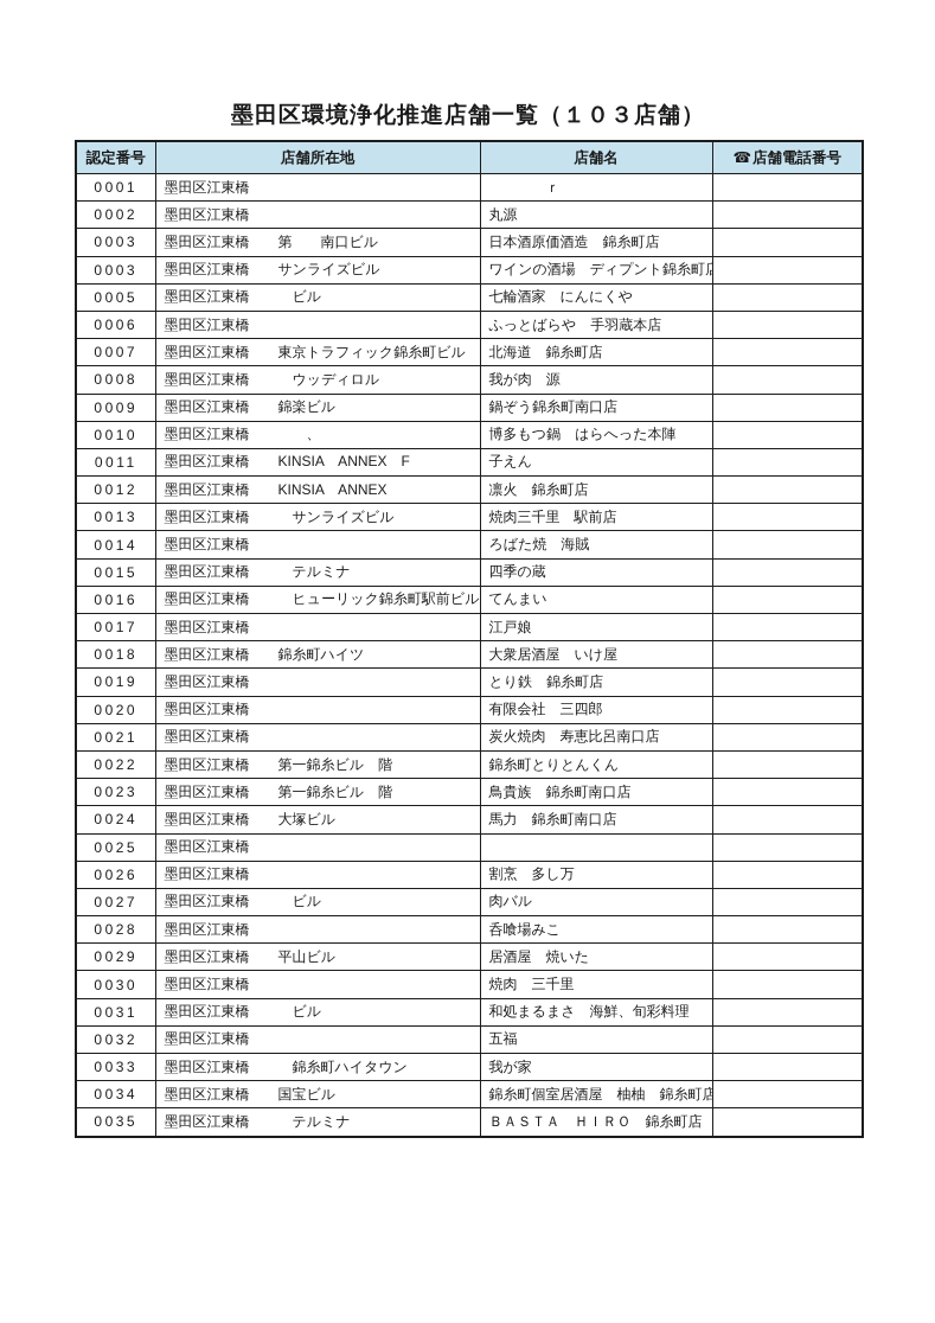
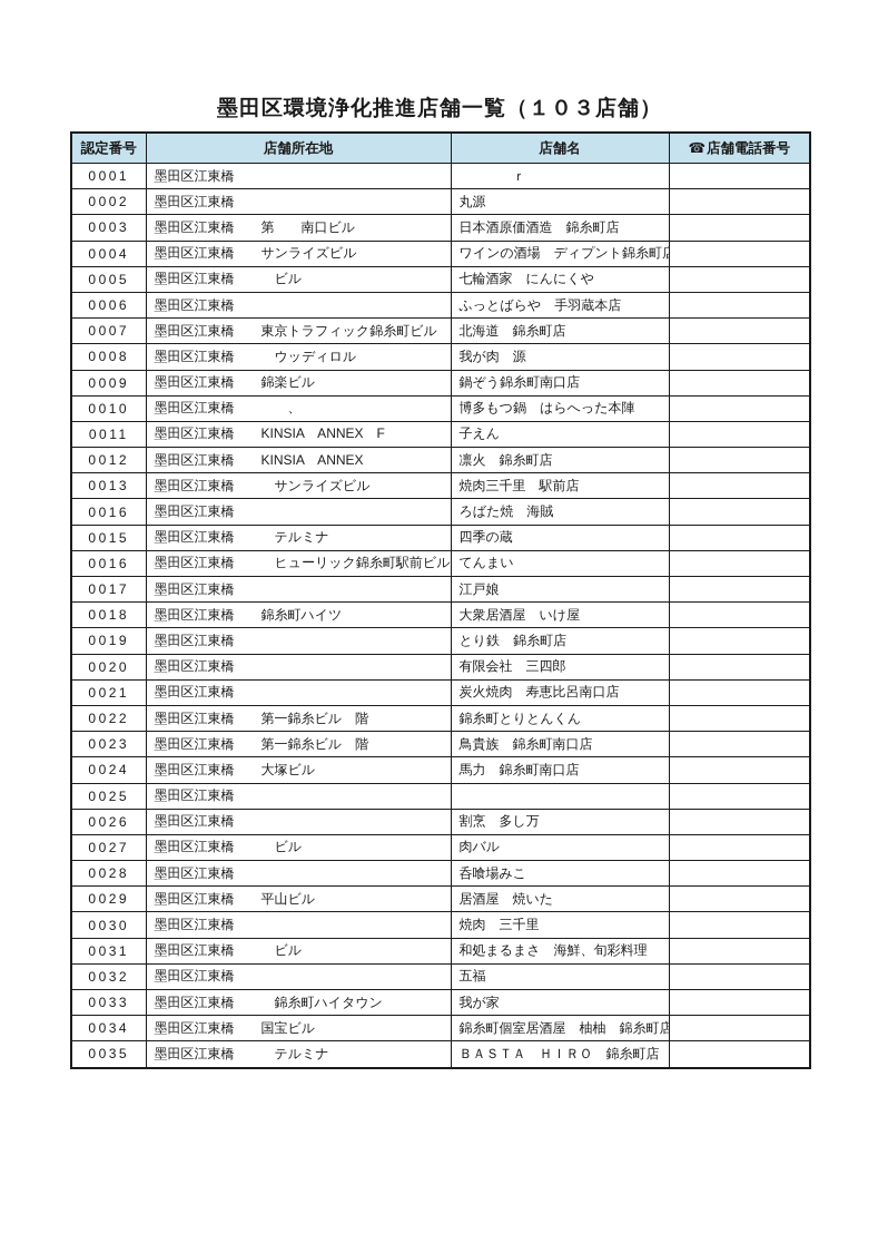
  墨田区環境浄化推進店舗一覧（１０３店舗）
  認定番号	店舗所在地	店舗名	☎店舗電話番号
  0001	墨田区江東橋	ｒ
  0002	墨田区江東橋	丸源
  0003	墨田区江東橋 第 南口ビル	日本酒原価酒造 錦糸町店
- 0003	墨田区江東橋 サンライズビル	ワインの酒場 ディプント錦糸町
+ 0004	墨田区江東橋 サンライズビル	ワインの酒場 ディプント錦糸町
  0005	墨田区江東橋 ビル	七輪酒家 にんにくや
  0006	墨田区江東橋	ふっとばらや 手羽蔵本店
  0007	墨田区江東橋 東京トラフィック錦糸町ビル	北海道 錦糸町店
  0008	墨田区江東橋 ウッディロル	我が肉 源
  0009	墨田区江東橋 錦楽ビル	鍋ぞう錦糸町南口店
  0010	墨田区江東橋 、	博多もつ鍋 はらへった本陣
  0011	墨田区江東橋 KINSIA ANNEX F	子えん
  0012	墨田区江東橋 KINSIA ANNEX	凛火 錦糸町店
  0013	墨田区江東橋 サンライズビル	焼肉三千里 駅前店
- 0014	墨田区江東橋	ろばた焼 海賊
+ 0016	墨田区江東橋	ろばた焼 海賊
  0015	墨田区江東橋 テルミナ	四季の蔵
  0016	墨田区江東橋 ヒューリック錦糸町駅前ビル	てんまい
  0017	墨田区江東橋	江戸娘
  0018	墨田区江東橋 錦糸町ハイツ	大衆居酒屋 いけ屋
  0019	墨田区江東橋	とり鉄 錦糸町店
  0020	墨田区江東橋	有限会社 三四郎
  0021	墨田区江東橋	炭火焼肉 寿恵比呂南口店
  0022	墨田区江東橋 第一錦糸ビル 階	錦糸町とりとんくん
  0023	墨田区江東橋 第一錦糸ビル 階	鳥貴族 錦糸町南口店
  0024	墨田区江東橋 大塚ビル	馬力 錦糸町南口店
  0025	墨田区江東橋
  0026	墨田区江東橋	割烹 多し万
  0027	墨田区江東橋 ビル	肉バル
  0028	墨田区江東橋	呑喰場みこ
  0029	墨田区江東橋 平山ビル	居酒屋 焼いた
  0030	墨田区江東橋	焼肉 三千里
  0031	墨田区江東橋 ビル	和処まるまさ 海鮮、旬彩料理
  0032	墨田区江東橋	五福
  0033	墨田区江東橋 錦糸町ハイタウン	我が家
  0034	墨田区江東橋 国宝ビル	錦糸町個室居酒屋 柚柚 錦糸町店
  0035	墨田区江東橋 テルミナ	ＢＡＳＴＡ ＨＩＲＯ 錦糸町店
